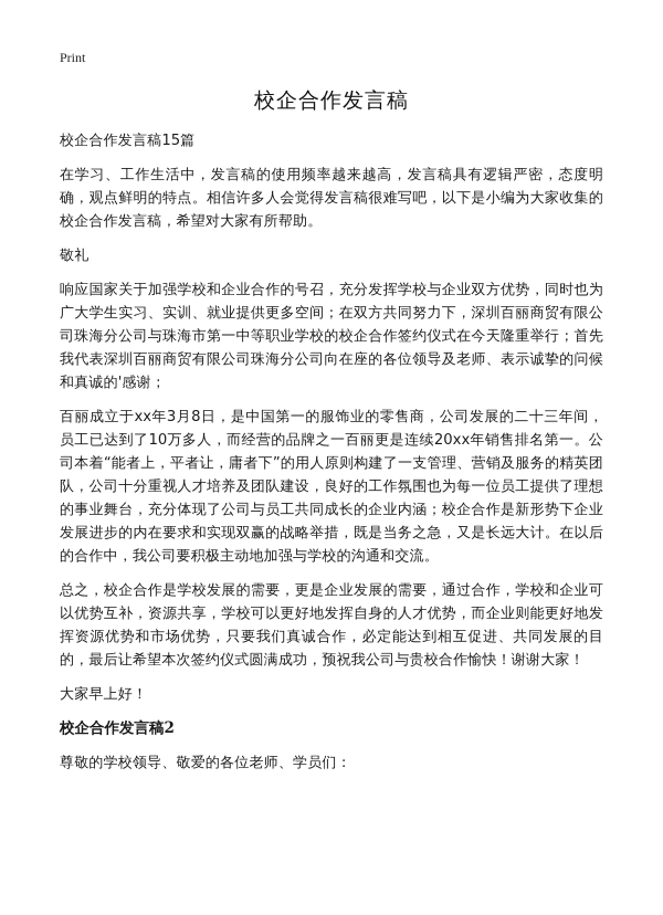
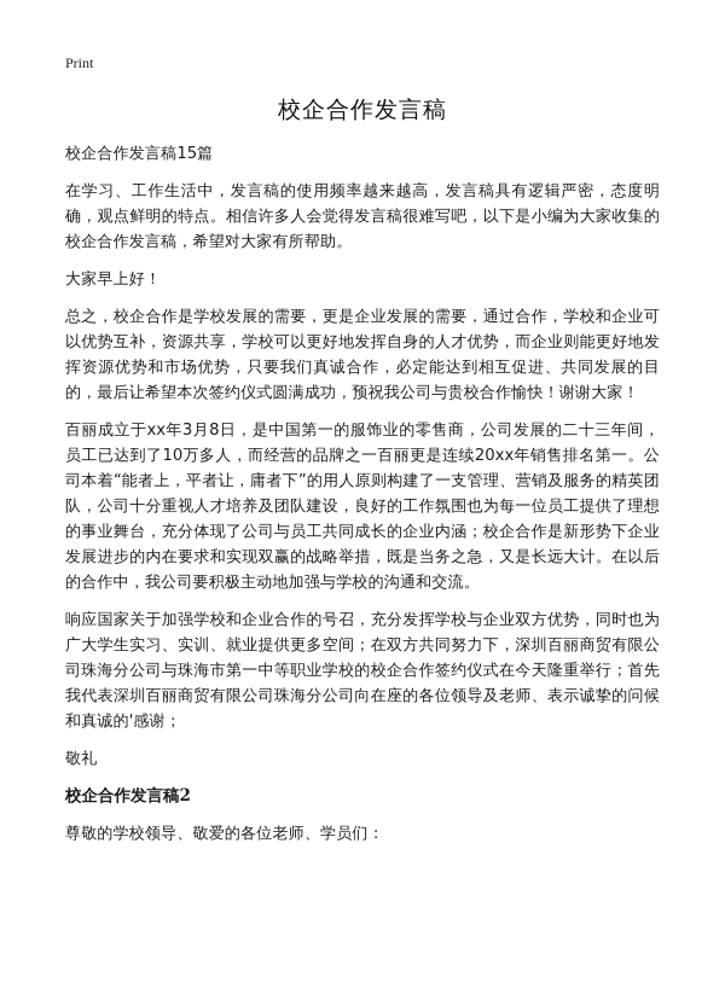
  Print
  校企合作发言稿
  校企合作发言稿15篇
  在学习、工作生活中，发言稿的使用频率越来越高，发言稿具有逻辑严密，态度明确，观点鲜明的特点。相信许多人会觉得发言稿很难写吧，以下是小编为大家收集的校企合作发言稿，希望对大家有所帮助。
- 敬礼
+ 大家早上好！
- 响应国家关于加强学校和企业合作的号召，充分发挥学校与企业双方优势，同时也为广大学生实习、实训、就业提供更多空间；在双方共同努力下，深圳百丽商贸有限公司珠海分公司与珠海市第一中等职业学校的校企合作签约仪式在今天隆重举行；首先我代表深圳百丽商贸有限公司珠海分公司向在座的各位领导及老师、表示诚挚的问候和真诚的'感谢；
+ 总之，校企合作是学校发展的需要，更是企业发展的需要，通过合作，学校和企业可以优势互补，资源共享，学校可以更好地发挥自身的人才优势，而企业则能更好地发挥资源优势和市场优势，只要我们真诚合作，必定能达到相互促进、共同发展的目的，最后让希望本次签约仪式圆满成功，预祝我公司与贵校合作愉快！谢谢大家！
  百丽成立于xx年3月8日，是中国第一的服饰业的零售商，公司发展的二十三年间，员工已达到了10万多人，而经营的品牌之一百丽更是连续20xx年销售排名第一。公司本着“能者上，平者让，庸者下”的用人原则构建了一支管理、营销及服务的精英团队，公司十分重视人才培养及团队建设，良好的工作氛围也为每一位员工提供了理想的事业舞台，充分体现了公司与员工共同成长的企业内涵；校企合作是新形势下企业发展进步的内在要求和实现双赢的战略举措，既是当务之急，又是长远大计。在以后的合作中，我公司要积极主动地加强与学校的沟通和交流。
- 总之，校企合作是学校发展的需要，更是企业发展的需要，通过合作，学校和企业可以优势互补，资源共享，学校可以更好地发挥自身的人才优势，而企业则能更好地发挥资源优势和市场优势，只要我们真诚合作，必定能达到相互促进、共同发展的目的，最后让希望本次签约仪式圆满成功，预祝我公司与贵校合作愉快！谢谢大家！
+ 响应国家关于加强学校和企业合作的号召，充分发挥学校与企业双方优势，同时也为广大学生实习、实训、就业提供更多空间；在双方共同努力下，深圳百丽商贸有限公司珠海分公司与珠海市第一中等职业学校的校企合作签约仪式在今天隆重举行；首先我代表深圳百丽商贸有限公司珠海分公司向在座的各位领导及老师、表示诚挚的问候和真诚的'感谢；
- 大家早上好！
+ 敬礼
  校企合作发言稿2
  尊敬的学校领导、敬爱的各位老师、学员们：
